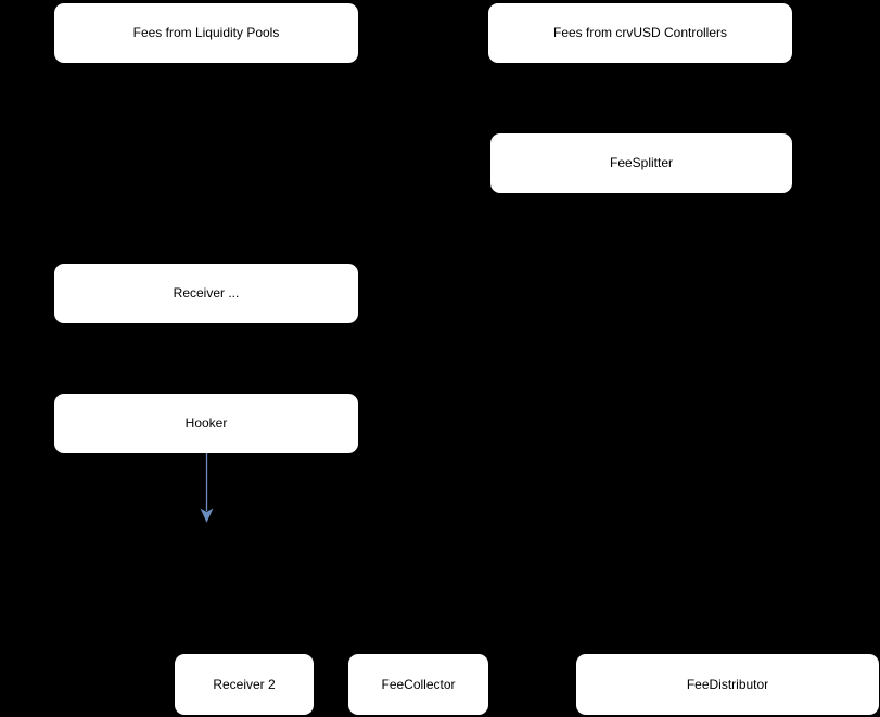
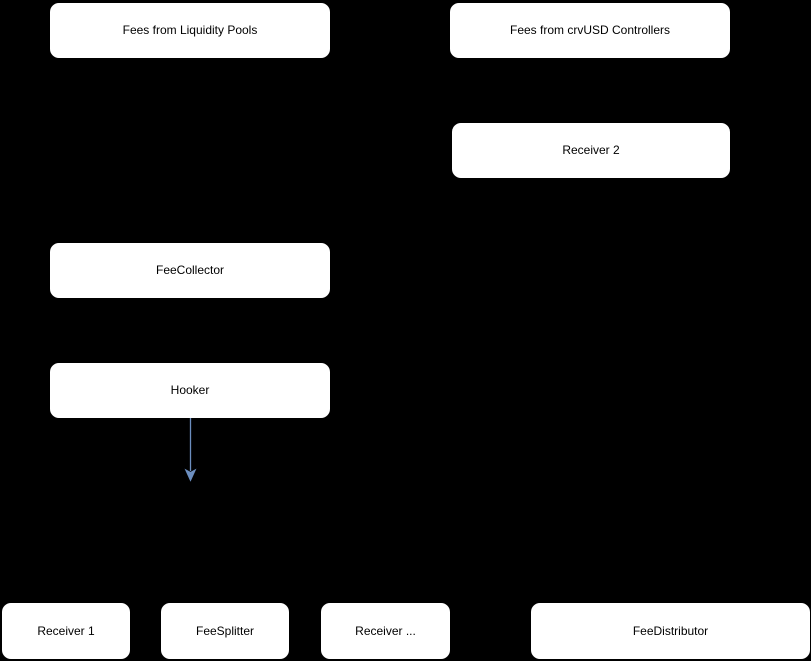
  Fees from Liquidity Pools
  Fees from crvUSD Controllers
- FeeSplitter
+ Receiver 2
- Receiver ...
+ FeeCollector
  Hooker
+ Receiver 1
- Receiver 2
+ FeeSplitter
- FeeCollector
+ Receiver ...
  FeeDistributor
